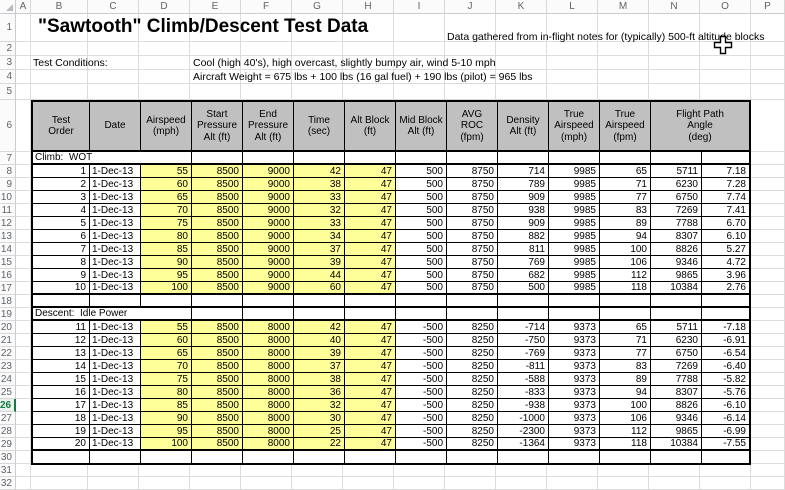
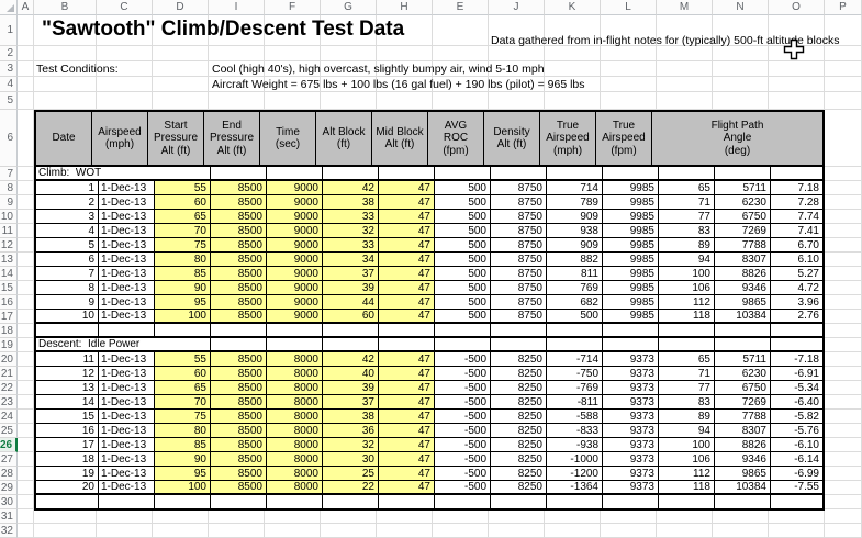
  A
  B
  C
  D
- E
+ I
  F
  G
  H
- I
+ E
  J
  K
  L
  M
  N
  O
  P
  1
  2
  3
  4
  5
  6
  7
  8
  9
  10
  11
  12
  13
  14
  15
  16
  17
  18
  19
  20
  21
  22
  23
  24
  25
  26
  27
  28
  29
  30
  31
  32
  "Sawtooth" Climb/Descent Test Data
  Data gathered from in-flight notes for (typically) 500-ft altitue blocks
  Test Conditions:
  Cool (high 40's), high overcast, slightly bumpy air, wind 5-10 mph
  Aircraft Weight = 675 lbs + 100 lbs (16 gal fuel) + 190 lbs (pilot) = 965 lbs
- Test
- Order
  Date
  Airspeed
  (mph)
  Start
  Pressure
  Alt (ft)
  End
  Pressure
  Alt (ft)
  Time
  (sec)
  Alt Block
  (ft)
  Mid Block
  Alt (ft)
  AVG
  ROC
  (fpm)
  Density
  Alt (ft)
  True
  Airspeed
  (mph)
  True
  Airspeed
  (fpm)
  Flight Path
  Angle
  (deg)
  Climb: WOT
  1
  1-Dec-13
  55
  8500
  9000
  42
  47
  500
  8750
  714
  9985
  65
  5711
  7.18
  2
  1-Dec-13
  60
  8500
  9000
  38
  47
  500
  8750
  789
  9985
  71
  6230
  7.28
  3
  1-Dec-13
  65
  8500
  9000
  33
  47
  500
  8750
  909
  9985
  77
  6750
  7.74
  4
  1-Dec-13
  70
  8500
  9000
  32
  47
  500
  8750
  938
  9985
  83
  7269
  7.41
  5
  1-Dec-13
  75
  8500
  9000
  33
  47
  500
  8750
  909
  9985
  89
  7788
  6.70
  6
  1-Dec-13
  80
  8500
  9000
  34
  47
  500
  8750
  882
  9985
  94
  8307
  6.10
  7
  1-Dec-13
  85
  8500
  9000
  37
  47
  500
  8750
  811
  9985
  100
  8826
  5.27
  8
  1-Dec-13
  90
  8500
  9000
  39
  47
  500
  8750
  769
  9985
  106
  9346
  4.72
  9
  1-Dec-13
  95
  8500
  9000
  44
  47
  500
  8750
  682
  9985
  112
  9865
  3.96
  10
  1-Dec-13
  100
  8500
  9000
  60
  47
  500
  8750
  500
  9985
  118
  10384
  2.76
  Descent: Idle Power
  11
  1-Dec-13
  55
  8500
  8000
  42
  47
  -500
  8250
  -714
  9373
  65
  5711
  -7.18
  12
  1-Dec-13
  60
  8500
  8000
  40
  47
  -500
  8250
  -750
  9373
  71
  6230
  -6.91
  13
  1-Dec-13
  65
  8500
  8000
  39
  47
  -500
  8250
  -769
  9373
  77
  6750
- -6.54
+ -5.34
  14
  1-Dec-13
  70
  8500
  8000
  37
  47
  -500
  8250
  -811
  9373
  83
  7269
  -6.40
  15
  1-Dec-13
  75
  8500
  8000
  38
  47
  -500
  8250
  -588
  9373
  89
  7788
  -5.82
  16
  1-Dec-13
  80
  8500
  8000
  36
  47
  -500
  8250
  -833
  9373
  94
  8307
  -5.76
  17
  1-Dec-13
  85
  8500
  8000
  32
  47
  -500
  8250
  -938
  9373
  100
  8826
  -6.10
  18
  1-Dec-13
  90
  8500
  8000
  30
  47
  -500
  8250
  -1000
  9373
  106
  9346
  -6.14
  19
  1-Dec-13
  95
  8500
  8000
  25
  47
  -500
  8250
- -2300
+ -1200
  9373
  112
  9865
  -6.99
  20
  1-Dec-13
  100
  8500
  8000
  22
  47
  -500
  8250
  -1364
  9373
  118
  10384
  -7.55
